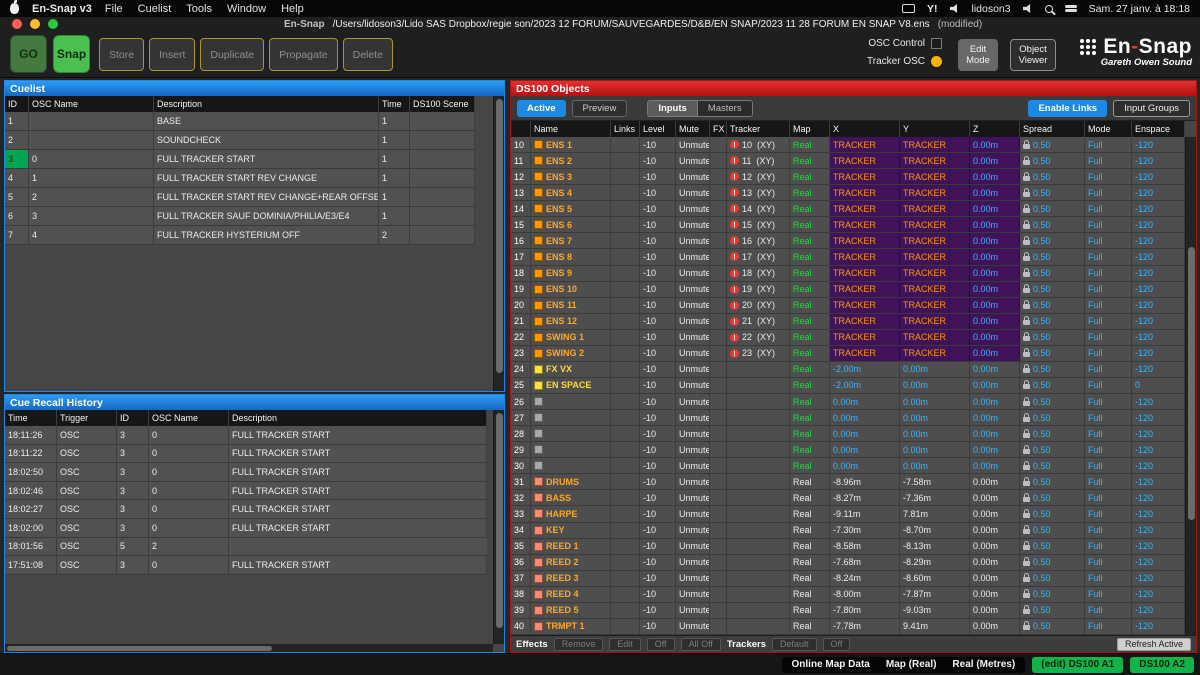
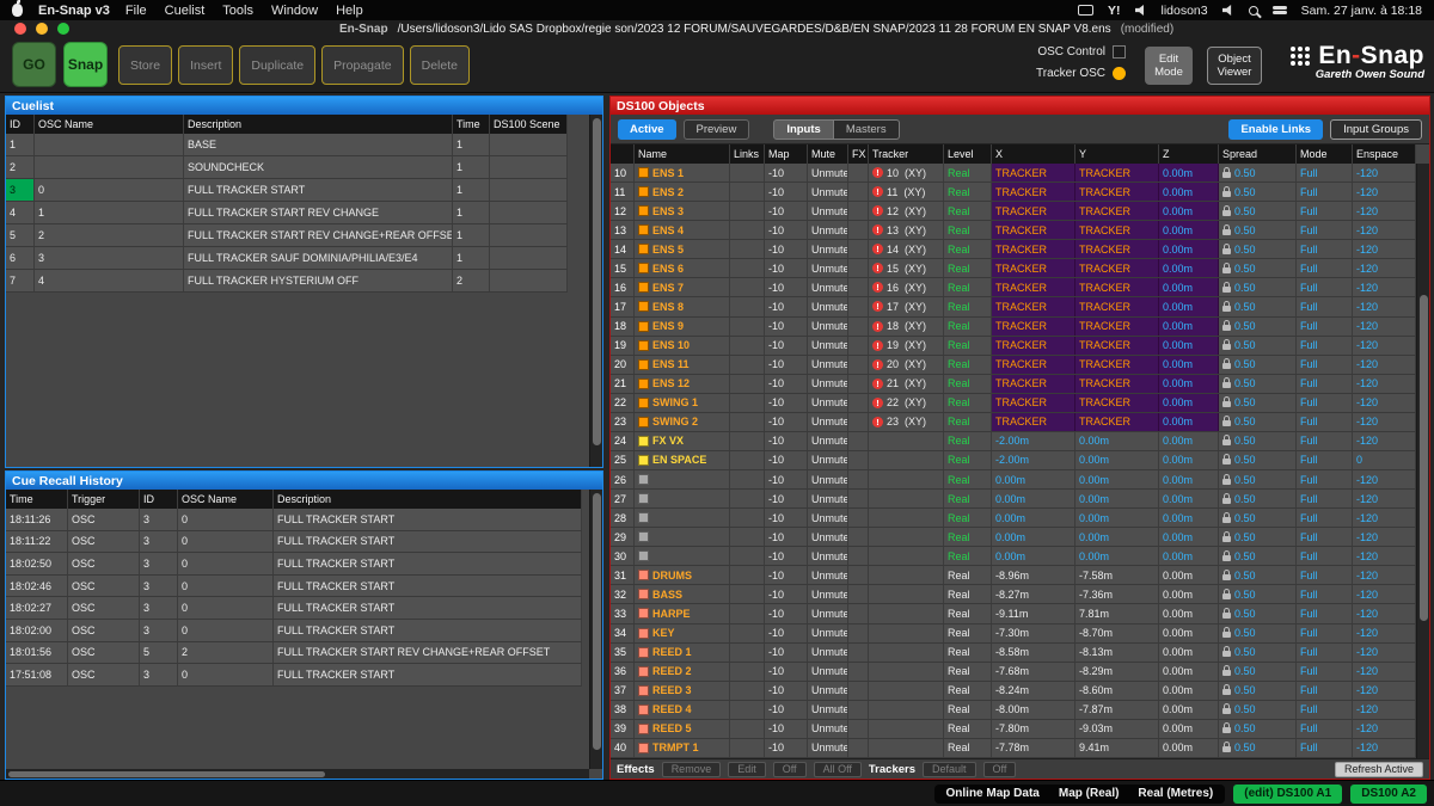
  En-Snap v3
  File
  Cuelist
  Tools
  Window
  Help
  Y!
  lidoson3
  Sam. 27 janv. à 18:18
  En-Snap
  /Users/lidoson3/Lido SAS Dropbox/regie son/2023 12 FORUM/SAUVEGARDES/D&B/EN SNAP/2023 11 28 FORUM EN SNAP V8.ens
  (modified)
  GO
  Snap
  Store
  Insert
  Duplicate
  Propagate
  Delete
  OSC Control
  Tracker OSC
  Edit Mode
  Object Viewer
  En-Snap
  Gareth Owen Sound
  Cuelist
  ID
  OSC Name
  Description
  Time
  DS100 Scene
  1
  BASE
  1
  2
  SOUNDCHECK
  1
  3
  0
  FULL TRACKER START
  1
  4
  1
  FULL TRACKER START REV CHANGE
  1
  5
  2
  FULL TRACKER START REV CHANGE+REAR OFFSE
  1
  6
  3
  FULL TRACKER SAUF DOMINIA/PHILIA/E3/E4
  1
  7
  4
  FULL TRACKER HYSTERIUM OFF
  2
  Cue Recall History
  Time
  Trigger
  ID
  OSC Name
  Description
  18:11:26
  OSC
  3
  0
  FULL TRACKER START
  18:11:22
  OSC
  3
  0
  FULL TRACKER START
  18:02:50
  OSC
  3
  0
  FULL TRACKER START
  18:02:46
  OSC
  3
  0
  FULL TRACKER START
  18:02:27
  OSC
  3
  0
  FULL TRACKER START
  18:02:00
  OSC
  3
  0
  FULL TRACKER START
  18:01:56
  OSC
  5
  2
+ FULL TRACKER START REV CHANGE+REAR OFFSET
  17:51:08
  OSC
  3
  0
  FULL TRACKER START
  DS100 Objects
  Active
  Preview
  Inputs
  Masters
  Enable Links
  Input Groups
  Name
  Links
- Level
+ Map
  Mute
  FX
  Tracker
- Map
+ Level
  X
  Y
  Z
  Spread
  Mode
  Enspace
  10
  ENS 1
  -10
  Unmute
  !
  10
  (XY)
  Real
  TRACKER
  TRACKER
  0.00m
  0.50
  Full
  -120
  11
  ENS 2
  -10
  Unmute
  !
  11
  (XY)
  Real
  TRACKER
  TRACKER
  0.00m
  0.50
  Full
  -120
  12
  ENS 3
  -10
  Unmute
  !
  12
  (XY)
  Real
  TRACKER
  TRACKER
  0.00m
  0.50
  Full
  -120
  13
  ENS 4
  -10
  Unmute
  !
  13
  (XY)
  Real
  TRACKER
  TRACKER
  0.00m
  0.50
  Full
  -120
  14
  ENS 5
  -10
  Unmute
  !
  14
  (XY)
  Real
  TRACKER
  TRACKER
  0.00m
  0.50
  Full
  -120
  15
  ENS 6
  -10
  Unmute
  !
  15
  (XY)
  Real
  TRACKER
  TRACKER
  0.00m
  0.50
  Full
  -120
  16
  ENS 7
  -10
  Unmute
  !
  16
  (XY)
  Real
  TRACKER
  TRACKER
  0.00m
  0.50
  Full
  -120
  17
  ENS 8
  -10
  Unmute
  !
  17
  (XY)
  Real
  TRACKER
  TRACKER
  0.00m
  0.50
  Full
  -120
  18
  ENS 9
  -10
  Unmute
  !
  18
  (XY)
  Real
  TRACKER
  TRACKER
  0.00m
  0.50
  Full
  -120
  19
  ENS 10
  -10
  Unmute
  !
  19
  (XY)
  Real
  TRACKER
  TRACKER
  0.00m
  0.50
  Full
  -120
  20
  ENS 11
  -10
  Unmute
  !
  20
  (XY)
  Real
  TRACKER
  TRACKER
  0.00m
  0.50
  Full
  -120
  21
  ENS 12
  -10
  Unmute
  !
  21
  (XY)
  Real
  TRACKER
  TRACKER
  0.00m
  0.50
  Full
  -120
  22
  SWING 1
  -10
  Unmute
  !
  22
  (XY)
  Real
  TRACKER
  TRACKER
  0.00m
  0.50
  Full
  -120
  23
  SWING 2
  -10
  Unmute
  !
  23
  (XY)
  Real
  TRACKER
  TRACKER
  0.00m
  0.50
  Full
  -120
  24
  FX VX
  -10
  Unmute
  Real
  -2.00m
  0.00m
  0.00m
  0.50
  Full
  -120
  25
  EN SPACE
  -10
  Unmute
  Real
  -2.00m
  0.00m
  0.00m
  0.50
  Full
  0
  26
  -10
  Unmute
  Real
  0.00m
  0.00m
  0.00m
  0.50
  Full
  -120
  27
  -10
  Unmute
  Real
  0.00m
  0.00m
  0.00m
  0.50
  Full
  -120
  28
  -10
  Unmute
  Real
  0.00m
  0.00m
  0.00m
  0.50
  Full
  -120
  29
  -10
  Unmute
  Real
  0.00m
  0.00m
  0.00m
  0.50
  Full
  -120
  30
  -10
  Unmute
  Real
  0.00m
  0.00m
  0.00m
  0.50
  Full
  -120
  31
  DRUMS
  -10
  Unmute
  Real
  -8.96m
  -7.58m
  0.00m
  0.50
  Full
  -120
  32
  BASS
  -10
  Unmute
  Real
  -8.27m
  -7.36m
  0.00m
  0.50
  Full
  -120
  33
  HARPE
  -10
  Unmute
  Real
  -9.11m
  7.81m
  0.00m
  0.50
  Full
  -120
  34
  KEY
  -10
  Unmute
  Real
  -7.30m
  -8.70m
  0.00m
  0.50
  Full
  -120
  35
  REED 1
  -10
  Unmute
  Real
  -8.58m
  -8.13m
  0.00m
  0.50
  Full
  -120
  36
  REED 2
  -10
  Unmute
  Real
  -7.68m
  -8.29m
  0.00m
  0.50
  Full
  -120
  37
  REED 3
  -10
  Unmute
  Real
  -8.24m
  -8.60m
  0.00m
  0.50
  Full
  -120
  38
  REED 4
  -10
  Unmute
  Real
  -8.00m
  -7.87m
  0.00m
  0.50
  Full
  -120
  39
  REED 5
  -10
  Unmute
  Real
  -7.80m
  -9.03m
  0.00m
  0.50
  Full
  -120
  40
  TRMPT 1
  -10
  Unmute
  Real
  -7.78m
  9.41m
  0.00m
  0.50
  Full
  -120
  Effects
  Remove
  Edit
  Off
  All Off
  Trackers
  Default
  Off
  Refresh Active
  Online Map Data
  Map (Real)
  Real (Metres)
  (edit) DS100 A1
  DS100 A2
